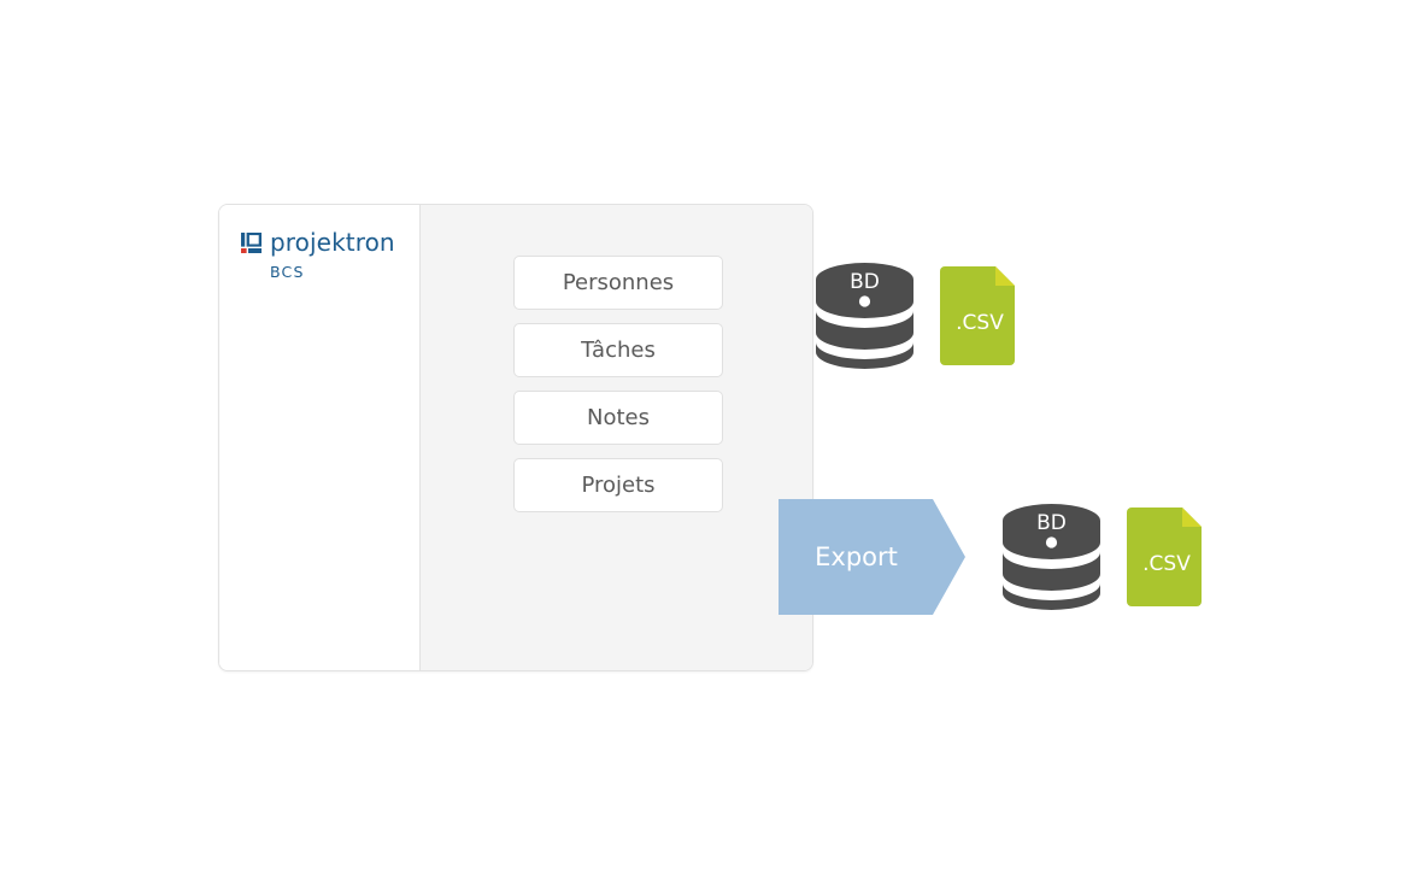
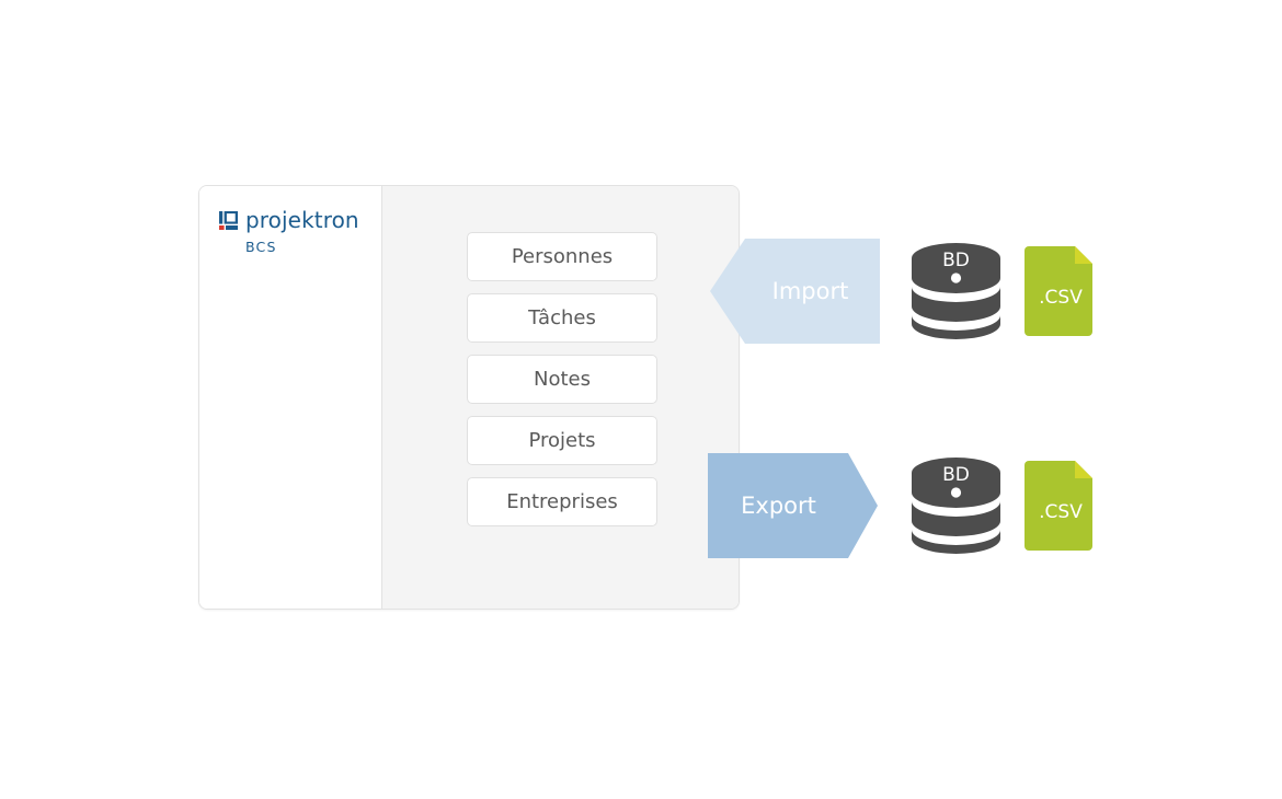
  projektron
  BCS
  Personnes
  Tâches
  Notes
  Projets
+ Entreprises
+ Import
  BD
  .CSV
  Export
  BD
  .CSV
